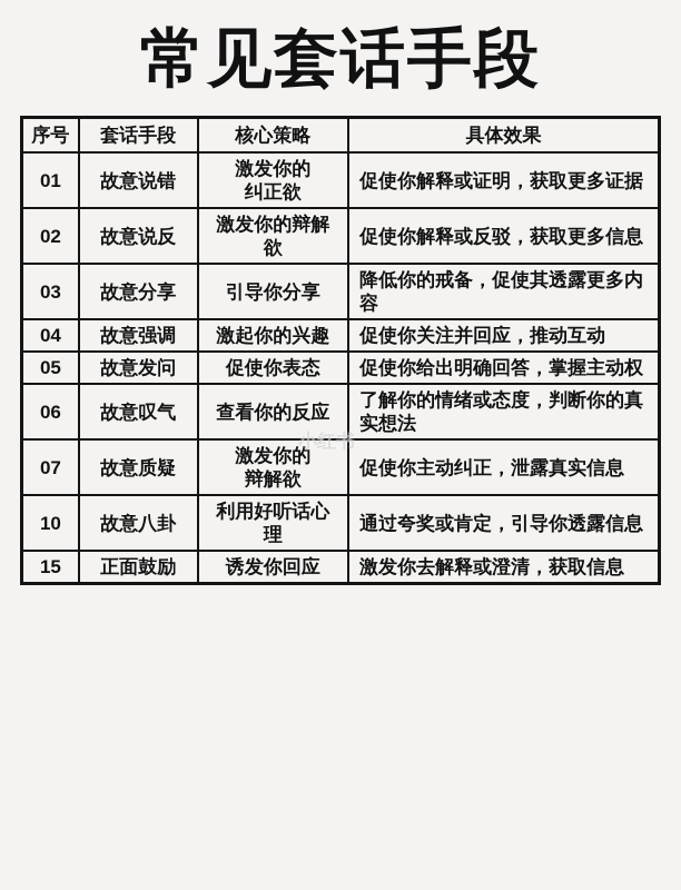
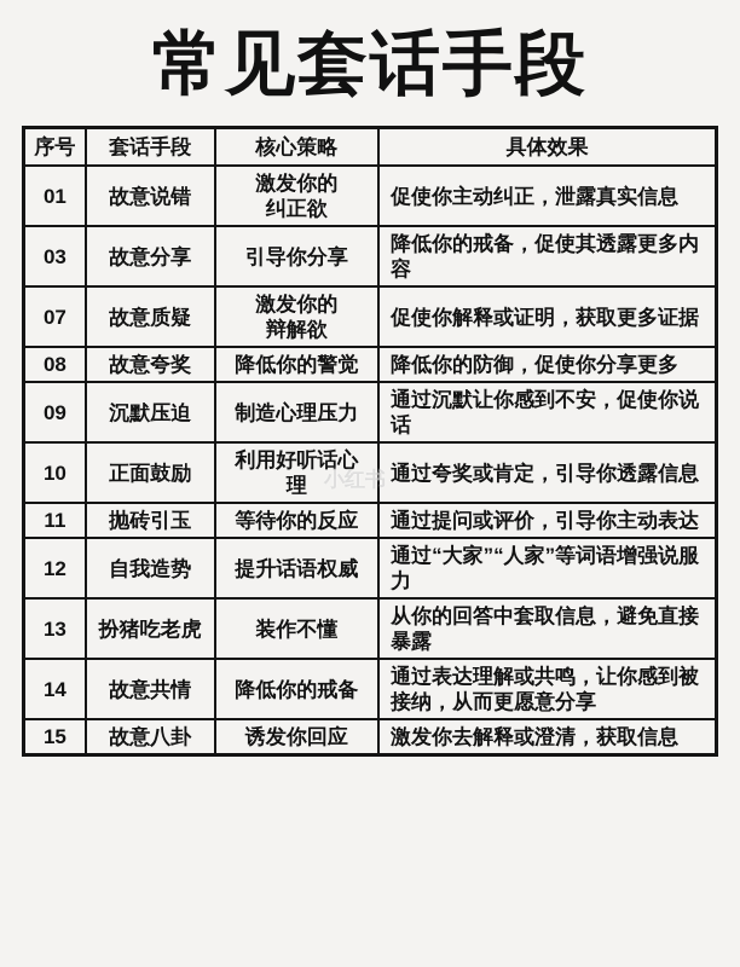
  常见套话手段
  序号	套话手段	核心策略	具体效果
- 01	故意说错	激发你的 纠正欲	促使你解释或证明，获取更多证据
+ 01	故意说错	激发你的 纠正欲	促使你主动纠正，泄露真实信息
- 02	故意说反	激发你的辩解 欲	促使你解释或反驳，获取更多信息
  03	故意分享	引导你分享	降低你的戒备，促使其透露更多内容
- 04	故意强调	激起你的兴趣	促使你关注并回应，推动互动
- 05	故意发问	促使你表态	促使你给出明确回答，掌握主动权
- 06	故意叹气	查看你的反应	了解你的情绪或态度，判断你的真实想法
- 07	故意质疑	激发你的 辩解欲	促使你主动纠正，泄露真实信息
+ 07	故意质疑	激发你的 辩解欲	促使你解释或证明，获取更多证据
+ 08	故意夸奖	降低你的警觉	降低你的防御，促使你分享更多
+ 09	沉默压迫	制造心理压力	通过沉默让你感到不安，促使你说话
- 10	故意八卦	利用好听话心 理	通过夸奖或肯定，引导你透露信息
+ 10	正面鼓励	利用好听话心 理	通过夸奖或肯定，引导你透露信息
+ 11	抛砖引玉	等待你的反应	通过提问或评价，引导你主动表达
+ 12	自我造势	提升话语权威	通过“大家”“人家”等词语增强说服力
+ 13	扮猪吃老虎	装作不懂	从你的回答中套取信息，避免直接暴露
+ 14	故意共情	降低你的戒备	通过表达理解或共鸣，让你感到被接纳，从而更愿意分享
- 15	正面鼓励	诱发你回应	激发你去解释或澄清，获取信息
+ 15	故意八卦	诱发你回应	激发你去解释或澄清，获取信息
  小红书
